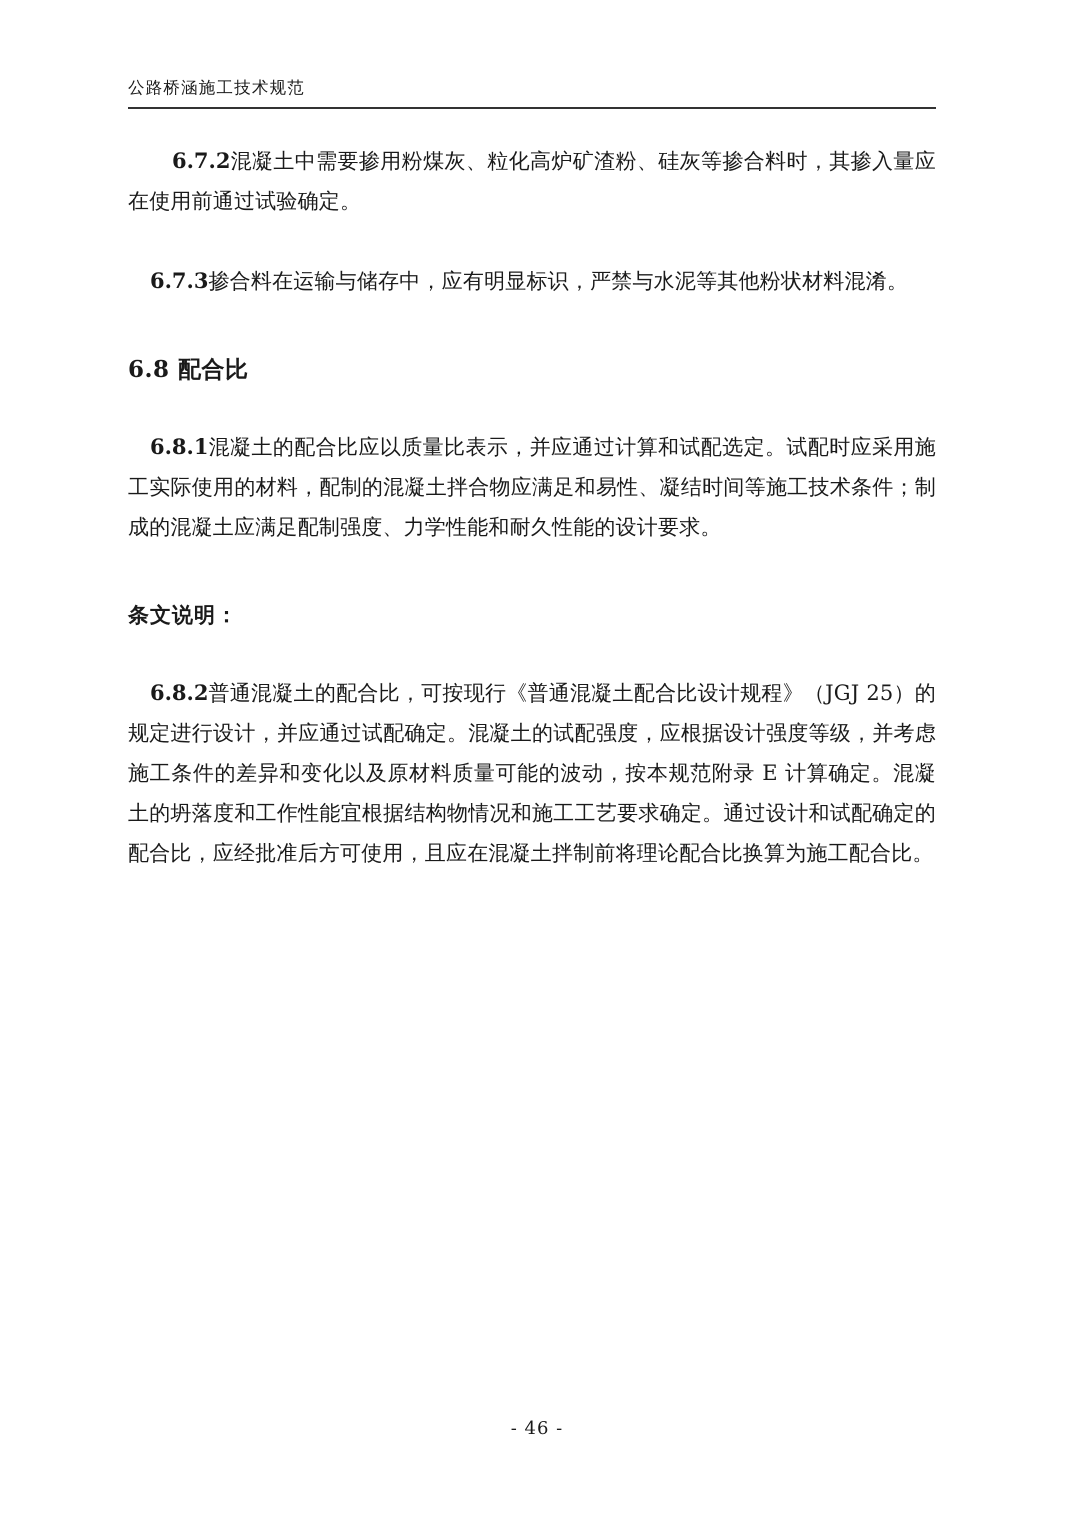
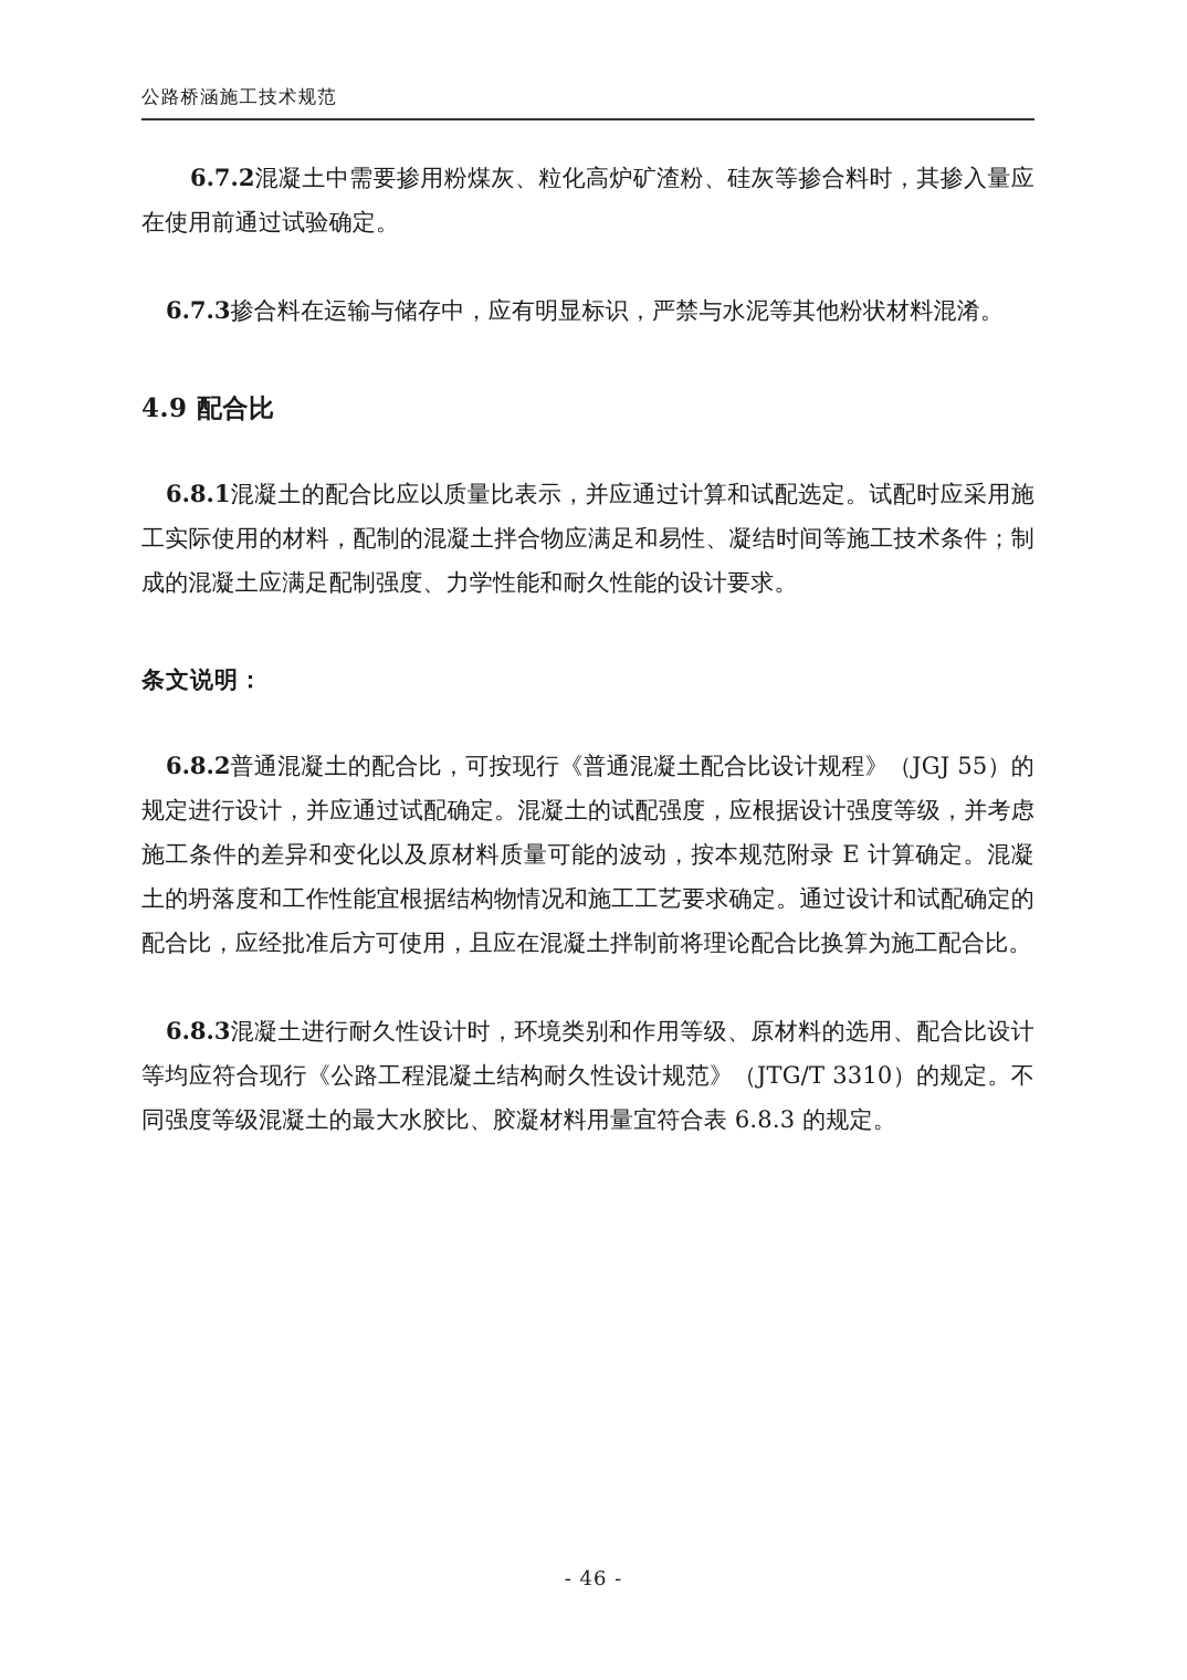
  公路桥涵施工技术规范
  6.7.2混凝土中需要掺用粉煤灰、粒化高炉矿渣粉、硅灰等掺合料时，其掺入量应在使用前通过试验确定。
  6.7.3掺合料在运输与储存中，应有明显标识，严禁与水泥等其他粉状材料混淆。
- 6.8 配合比
+ 4.9 配合比
  6.8.1混凝土的配合比应以质量比表示，并应通过计算和试配选定。试配时应采用施工实际使用的材料，配制的混凝土拌合物应满足和易性、凝结时间等施工技术条件；制成的混凝土应满足配制强度、力学性能和耐久性能的设计要求。
  条文说明：
- 6.8.2普通混凝土的配合比，可按现行《普通混凝土配合比设计规程》（JGJ 25）的规定进行设计，并应通过试配确定。混凝土的试配强度，应根据设计强度等级，并考虑施工条件的差异和变化以及原材料质量可能的波动，按本规范附录 E 计算确定。混凝土的坍落度和工作性能宜根据结构物情况和施工工艺要求确定。通过设计和试配确定的配合比，应经批准后方可使用，且应在混凝土拌制前将理论配合比换算为施工配合比。
+ 6.8.2普通混凝土的配合比，可按现行《普通混凝土配合比设计规程》（JGJ 55）的规定进行设计，并应通过试配确定。混凝土的试配强度，应根据设计强度等级，并考虑施工条件的差异和变化以及原材料质量可能的波动，按本规范附录 E 计算确定。混凝土的坍落度和工作性能宜根据结构物情况和施工工艺要求确定。通过设计和试配确定的配合比，应经批准后方可使用，且应在混凝土拌制前将理论配合比换算为施工配合比。
+ 6.8.3混凝土进行耐久性设计时，环境类别和作用等级、原材料的选用、配合比设计等均应符合现行《公路工程混凝土结构耐久性设计规范》（JTG/T 3310）的规定。不同强度等级混凝土的最大水胶比、胶凝材料用量宜符合表 6.8.3 的规定。
  - 46 -
